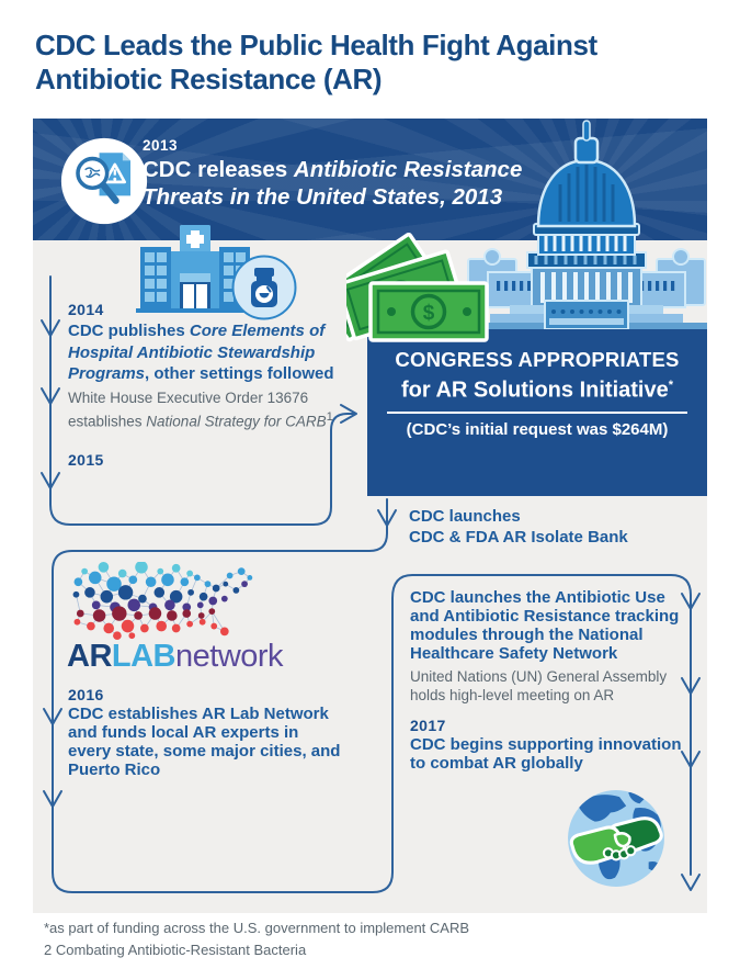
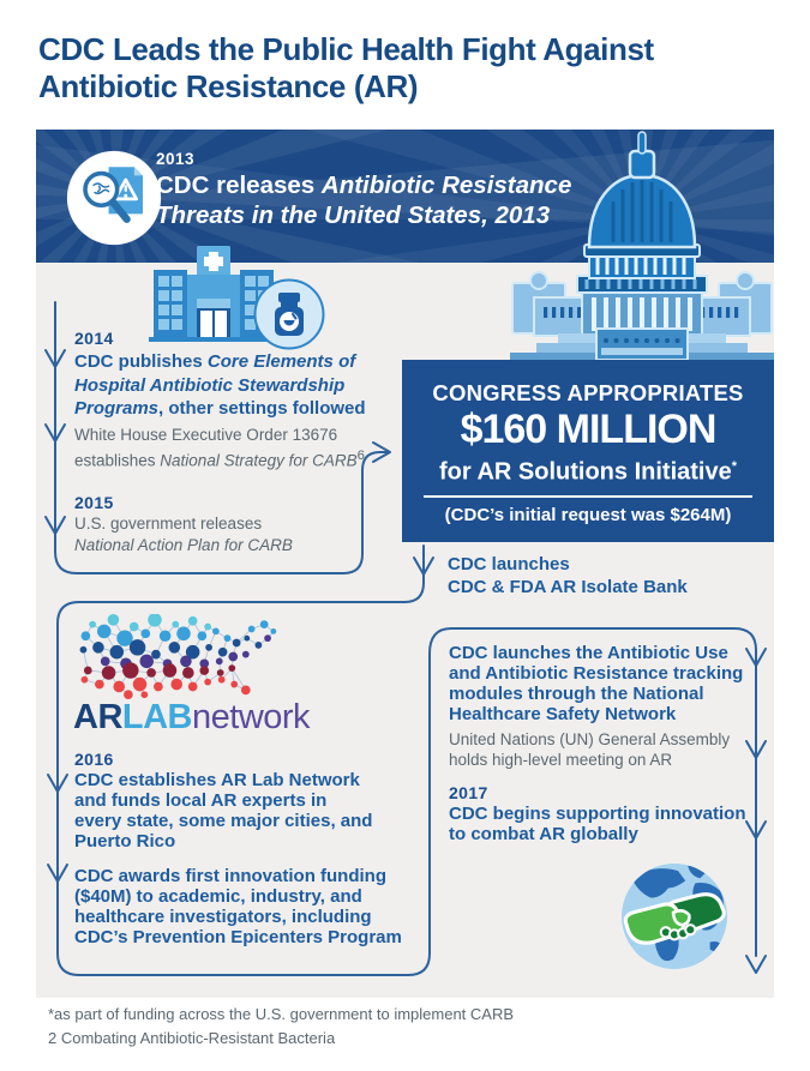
  CDC Leads the Public Health Fight Against
  Antibiotic Resistance (AR)
  2013
  CDC releases Antibiotic Resistance
  Threats in the United States, 2013
  CONGRESS APPROPRIATES
+ $160 MILLION
  for AR Solutions Initiative*
  (CDC’s initial request was $264M)
- $
  2014
  CDC publishes Core Elements of
  Hospital Antibiotic Stewardship
  Programs, other settings followed
  White House Executive Order 13676
- establishes National Strategy for CARB1
+ establishes National Strategy for CARB6
  2015
+ U.S. government releases
+ National Action Plan for CARB
  CDC launches
  CDC & FDA AR Isolate Bank
  ARLABnetwork
  2016
  CDC establishes AR Lab Network
  and funds local AR experts in
  every state, some major cities, and
  Puerto Rico
+ CDC awards first innovation funding
+ ($40M) to academic, industry, and
+ healthcare investigators, including
+ CDC’s Prevention Epicenters Program
  CDC launches the Antibiotic Use
  and Antibiotic Resistance tracking
  modules through the National
  Healthcare Safety Network
  United Nations (UN) General Assembly
  holds high-level meeting on AR
  2017
  CDC begins supporting innovation
  to combat AR globally
  *as part of funding across the U.S. government to implement CARB
  2 Combating Antibiotic-Resistant Bacteria
